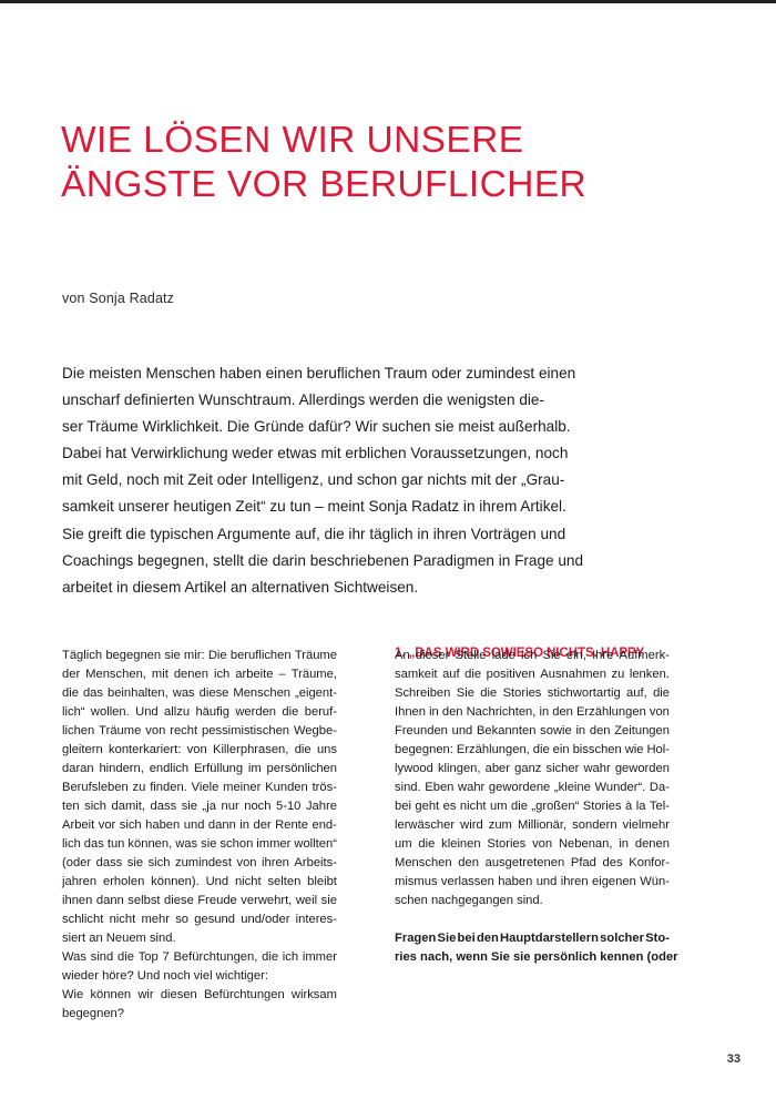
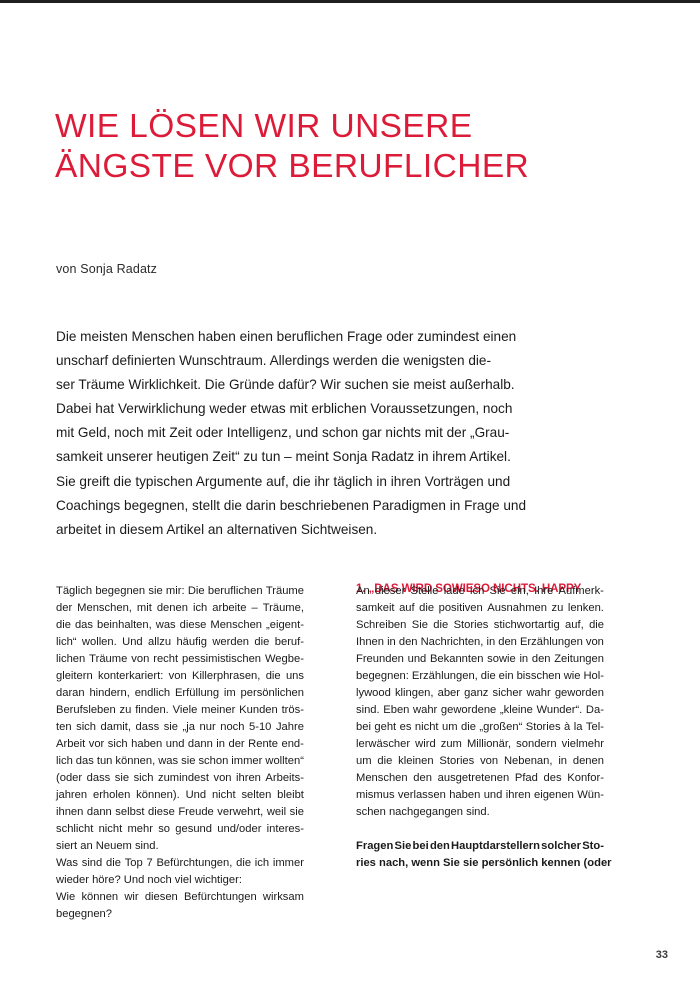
  WIE LÖSEN WIR UNSERE
  ÄNGSTE VOR BERUFLICHER
  von Sonja Radatz
- Die meisten Menschen haben einen beruflichen Traum oder zumindest einen unscharf definierten Wunschtraum. Allerdings werden die wenigsten die- ser Träume Wirklichkeit. Die Gründe dafür? Wir suchen sie meist außerhalb. Dabei hat Verwirklichung weder etwas mit erblichen Voraussetzungen, noch mit Geld, noch mit Zeit oder Intelligenz, und schon gar nichts mit der „Grau- samkeit unserer heutigen Zeit“ zu tun – meint Sonja Radatz in ihrem Artikel. Sie greift die typischen Argumente auf, die ihr täglich in ihren Vorträgen und Coachings begegnen, stellt die darin beschriebenen Paradigmen in Frage und arbeitet in diesem Artikel an alternativen Sichtweisen.
+ Die meisten Menschen haben einen beruflichen Frage oder zumindest einen unscharf definierten Wunschtraum. Allerdings werden die wenigsten die- ser Träume Wirklichkeit. Die Gründe dafür? Wir suchen sie meist außerhalb. Dabei hat Verwirklichung weder etwas mit erblichen Voraussetzungen, noch mit Geld, noch mit Zeit oder Intelligenz, und schon gar nichts mit der „Grau- samkeit unserer heutigen Zeit“ zu tun – meint Sonja Radatz in ihrem Artikel. Sie greift die typischen Argumente auf, die ihr täglich in ihren Vorträgen und Coachings begegnen, stellt die darin beschriebenen Paradigmen in Frage und arbeitet in diesem Artikel an alternativen Sichtweisen.
  Täglich
  begegnen
  sie
  mir:
  Die
  beruflichen
  Träume
  der
  Menschen,
  mit
  denen
  ich
  arbeite
  –
  Träume,
  die
  das
  beinhalten,
  was
  diese
  Menschen
  „eigent-
  lich“
  wollen.
  Und
  allzu
  häufig
  werden
  die
  beruf-
  lichen
  Träume
  von
  recht
  pessimistischen
  Wegbe-
  gleitern
  konterkariert:
  von
  Killerphrasen,
  die
  uns
  daran
  hindern,
  endlich
  Erfüllung
  im
  persönlichen
  Berufsleben
  zu
  finden.
  Viele
  meiner
  Kunden
  trös-
  ten
  sich
  damit,
  dass
  sie
  „ja
  nur
  noch
  5-10
  Jahre
  Arbeit
  vor
  sich
  haben
  und
  dann
  in
  der
  Rente
  end-
  lich
  das
  tun
  können,
  was
  sie
  schon
  immer
  wollten“
  (oder
  dass
  sie
  sich
  zumindest
  von
  ihren
  Arbeits-
  jahren
  erholen
  können).
  Und
  nicht
  selten
  bleibt
  ihnen
  dann
  selbst
  diese
  Freude
  verwehrt,
  weil
  sie
  schlicht
  nicht
  mehr
  so
  gesund
  und/oder
  interes-
  siert an Neuem sind.
  Was
  sind
  die
  Top
  7
  Befürchtungen,
  die
  ich
  immer
  wieder höre? Und noch viel wichtiger:
  Wie
  können
  wir
  diesen
  Befürchtungen
  wirksam
  begegnen?
  1. „DAS WIRD SOWIESO NICHTS. HAPPY
  An
  dieser
  Stelle
  lade
  ich
  Sie
  ein,
  Ihre
  Aufmerk-
  samkeit
  auf
  die
  positiven
  Ausnahmen
  zu
  lenken.
  Schreiben
  Sie
  die
  Stories
  stichwortartig
  auf,
  die
  Ihnen
  in
  den
  Nachrichten,
  in
  den
  Erzählungen
  von
  Freunden
  und
  Bekannten
  sowie
  in
  den
  Zeitungen
  begegnen:
  Erzählungen,
  die
  ein
  bisschen
  wie
  Hol-
  lywood
  klingen,
  aber
  ganz
  sicher
  wahr
  geworden
  sind.
  Eben
  wahr
  gewordene
  „kleine
  Wunder“.
  Da-
  bei
  geht
  es
  nicht
  um
  die
  „großen“
  Stories
  à
  la
  Tel-
  lerwäscher
  wird
  zum
  Millionär,
  sondern
  vielmehr
  um
  die
  kleinen
  Stories
  von
  Nebenan,
  in
  denen
  Menschen
  den
  ausgetretenen
  Pfad
  des
  Konfor-
  mismus
  verlassen
  haben
  und
  ihren
  eigenen
  Wün-
  schen nachgegangen sind.
  Fragen
  Sie
  bei
  den
  Hauptdarstellern
  solcher
  Sto-
  ries nach, wenn Sie sie persönlich kennen (oder
  33
